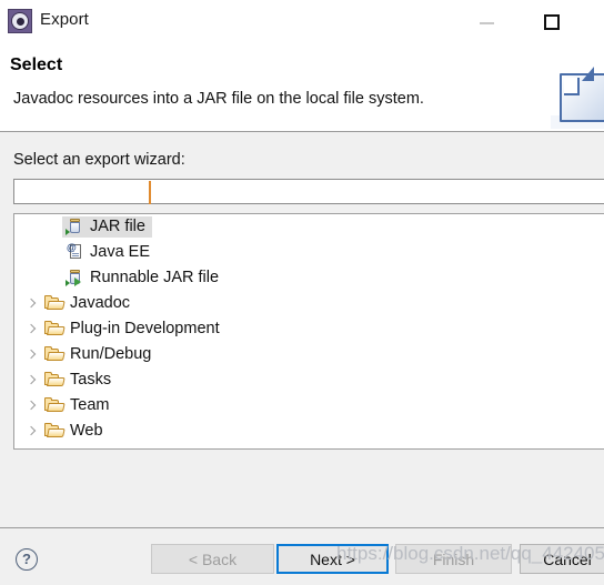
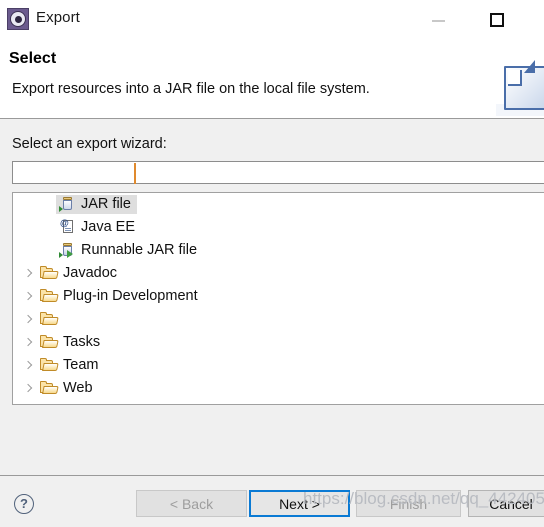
  Export
  Select
- Javadoc resources into a JAR file on the local file system.
+ Export resources into a JAR file on the local file system.
  Select an export wizard:
  JAR file
  @
  Java EE
  Runnable JAR file
  Javadoc
  Plug-in Development
- Run/Debug
  Tasks
  Team
  Web
  ?
  < Back
  Next >
  Finish
  Cancel
  https://blog.csdn.net/qq_442405
